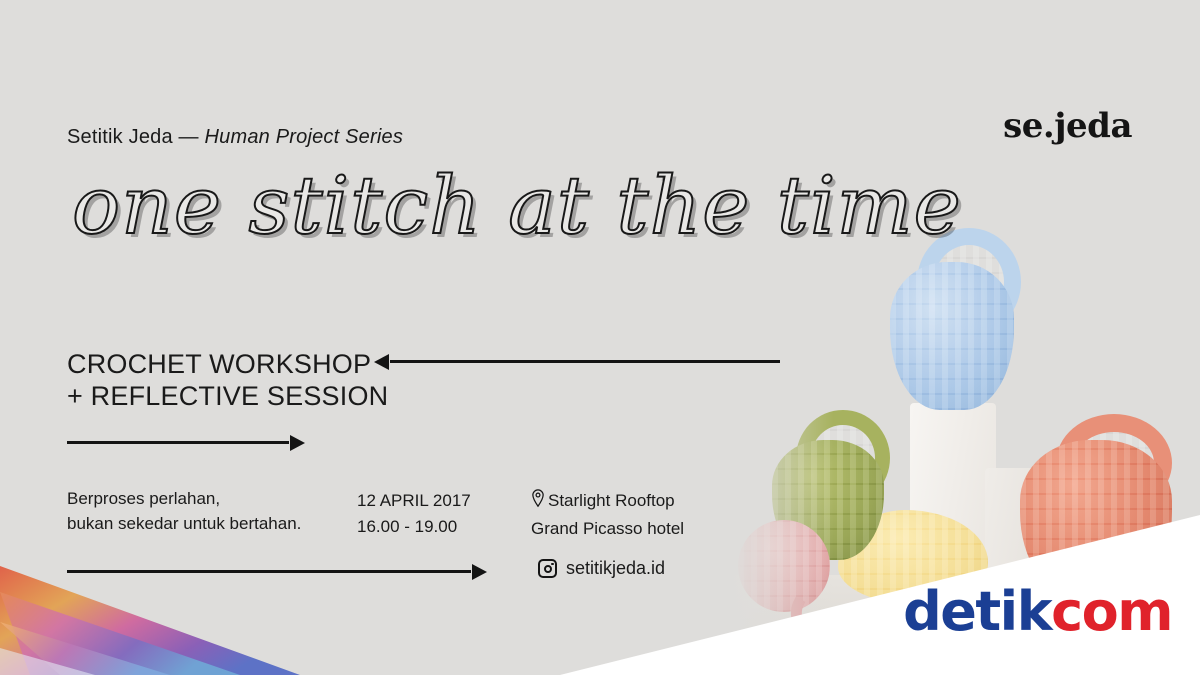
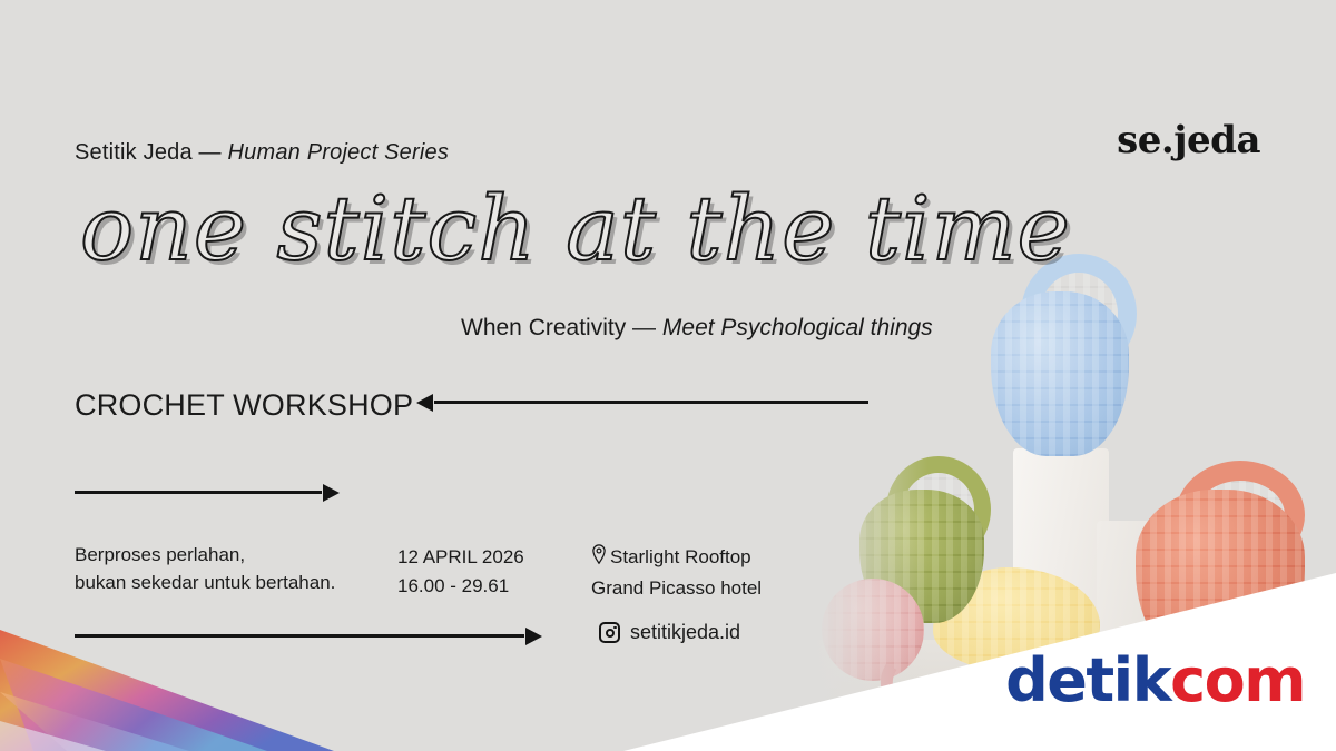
  Setitik Jeda — Human Project Series
  se.jeda
  one stitch at the time
+ When Creativity — Meet Psychological things
  CROCHET WORKSHOP
- + REFLECTIVE SESSION
  Berproses perlahan,
  bukan sekedar untuk bertahan.
- 12 APRIL 2017
+ 12 APRIL 2026
- 16.00 - 19.00
+ 16.00 - 29.61
  Starlight Rooftop
  Grand Picasso hotel
  setitikjeda.id
  detikcom
